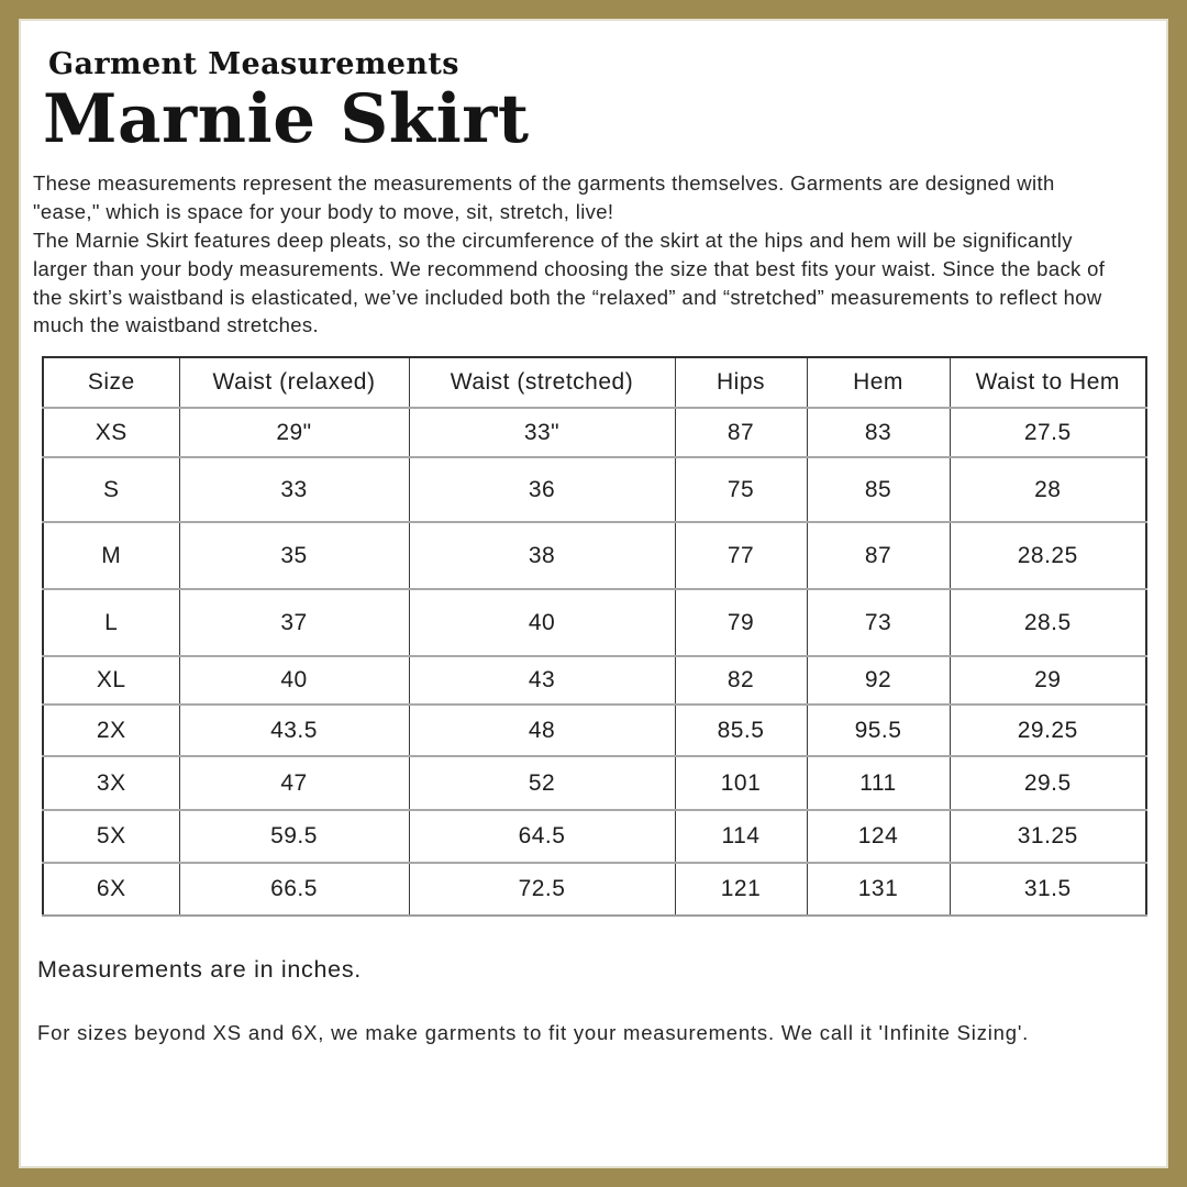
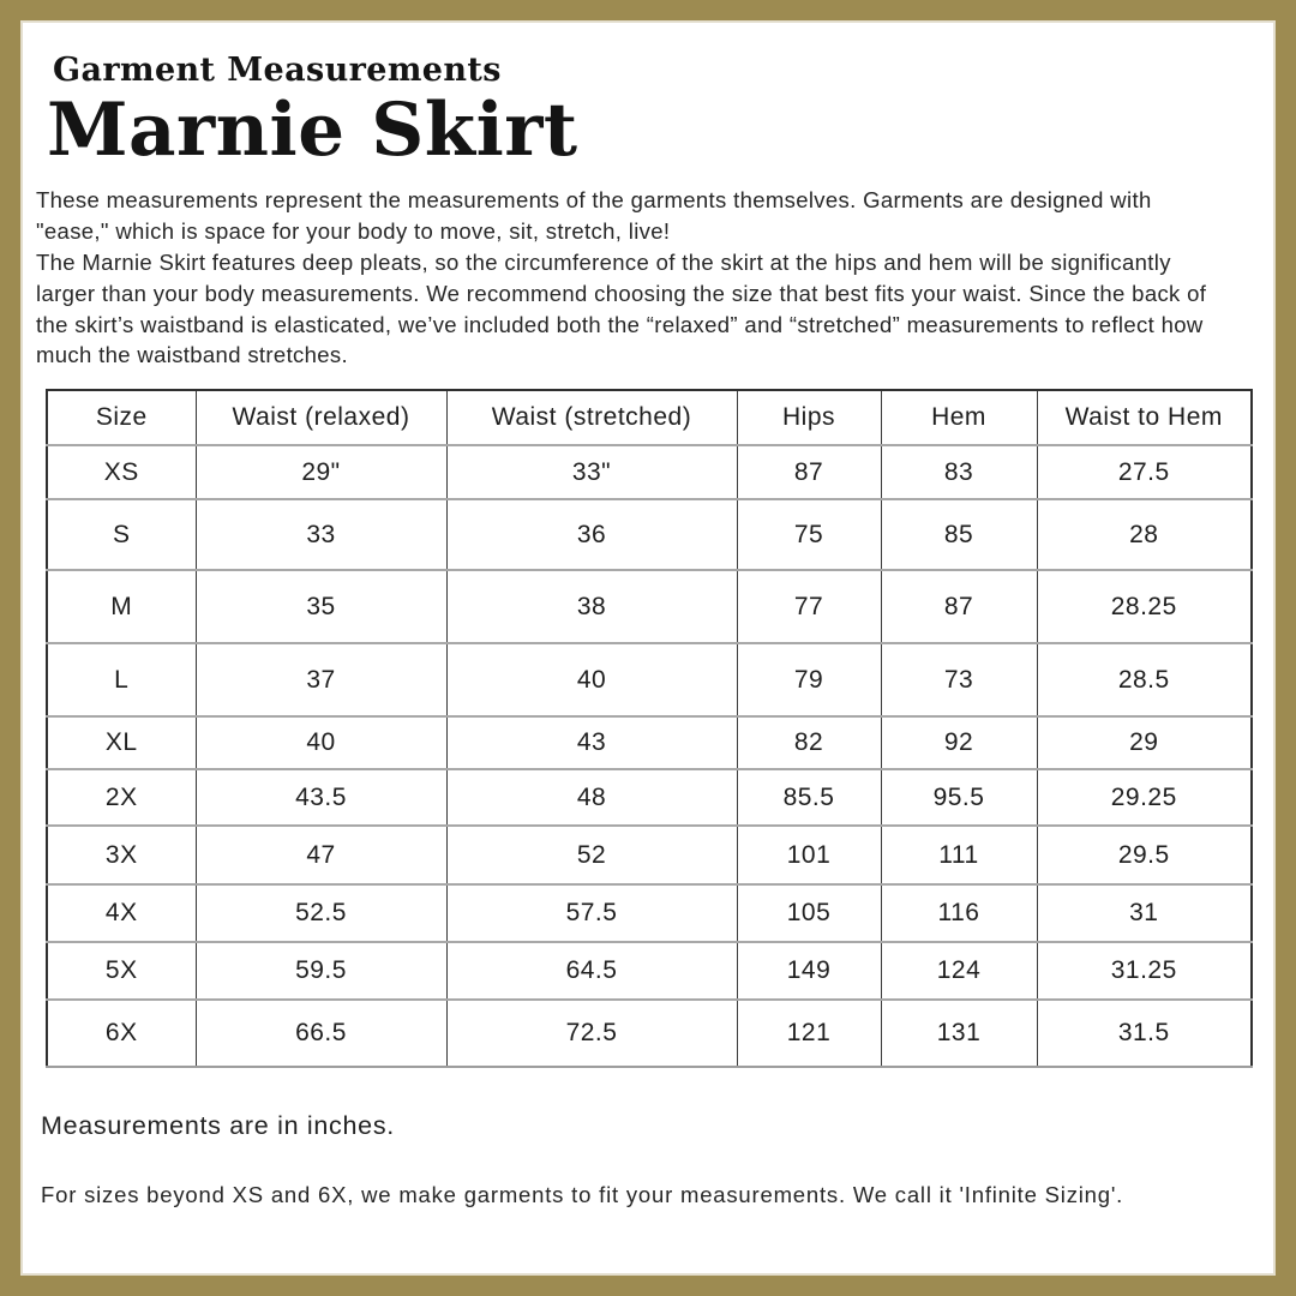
  Garment Measurements
  Marnie Skirt
  These measurements represent the measurements of the garments themselves. Garments are designed with "ease," which is space for your body to move, sit, stretch, live!
  The Marnie Skirt features deep pleats, so the circumference of the skirt at the hips and hem will be significantly larger than your body measurements. We recommend choosing the size that best fits your waist. Since the back of the skirt’s waistband is elasticated, we’ve included both the “relaxed” and “stretched” measurements to reflect how much the waistband stretches.
  Size	Waist (relaxed)	Waist (stretched)	Hips	Hem	Waist to Hem
  XS	29"	33"	87	83	27.5
  S	33	36	75	85	28
  M	35	38	77	87	28.25
  L	37	40	79	73	28.5
  XL	40	43	82	92	29
  2X	43.5	48	85.5	95.5	29.25
  3X	47	52	101	111	29.5
+ 4X	52.5	57.5	105	116	31
- 5X	59.5	64.5	114	124	31.25
+ 5X	59.5	64.5	149	124	31.25
  6X	66.5	72.5	121	131	31.5
  Measurements are in inches.
  For sizes beyond XS and 6X, we make garments to fit your measurements. We call it 'Infinite Sizing'.
